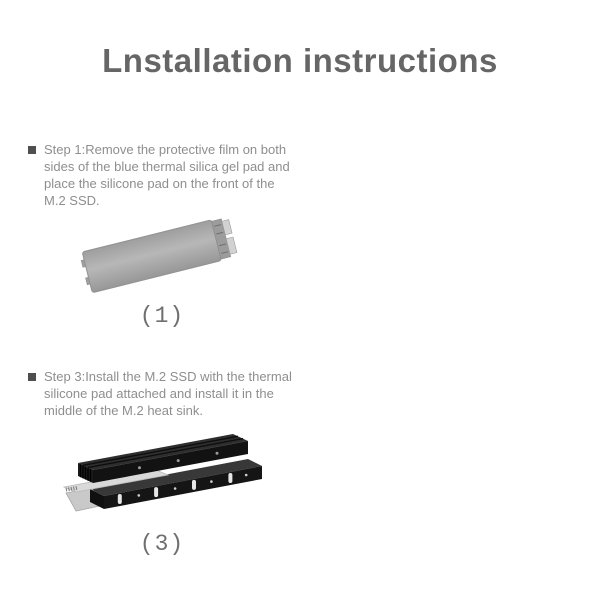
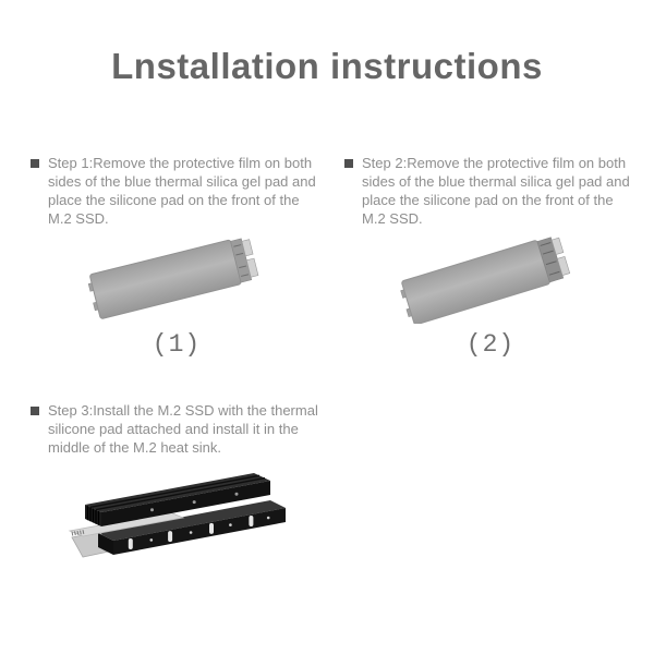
  Lnstallation instructions
  Step 1:Remove the protective film on both sides of the blue thermal silica gel pad and place the silicone pad on the front of the M.2 SSD.
  (1)
+ Step 2:Remove the protective film on both sides of the blue thermal silica gel pad and place the silicone pad on the front of the M.2 SSD.
+ (2)
  Step 3:Install the M.2 SSD with the thermal silicone pad attached and install it in the middle of the M.2 heat sink.
- (3)
